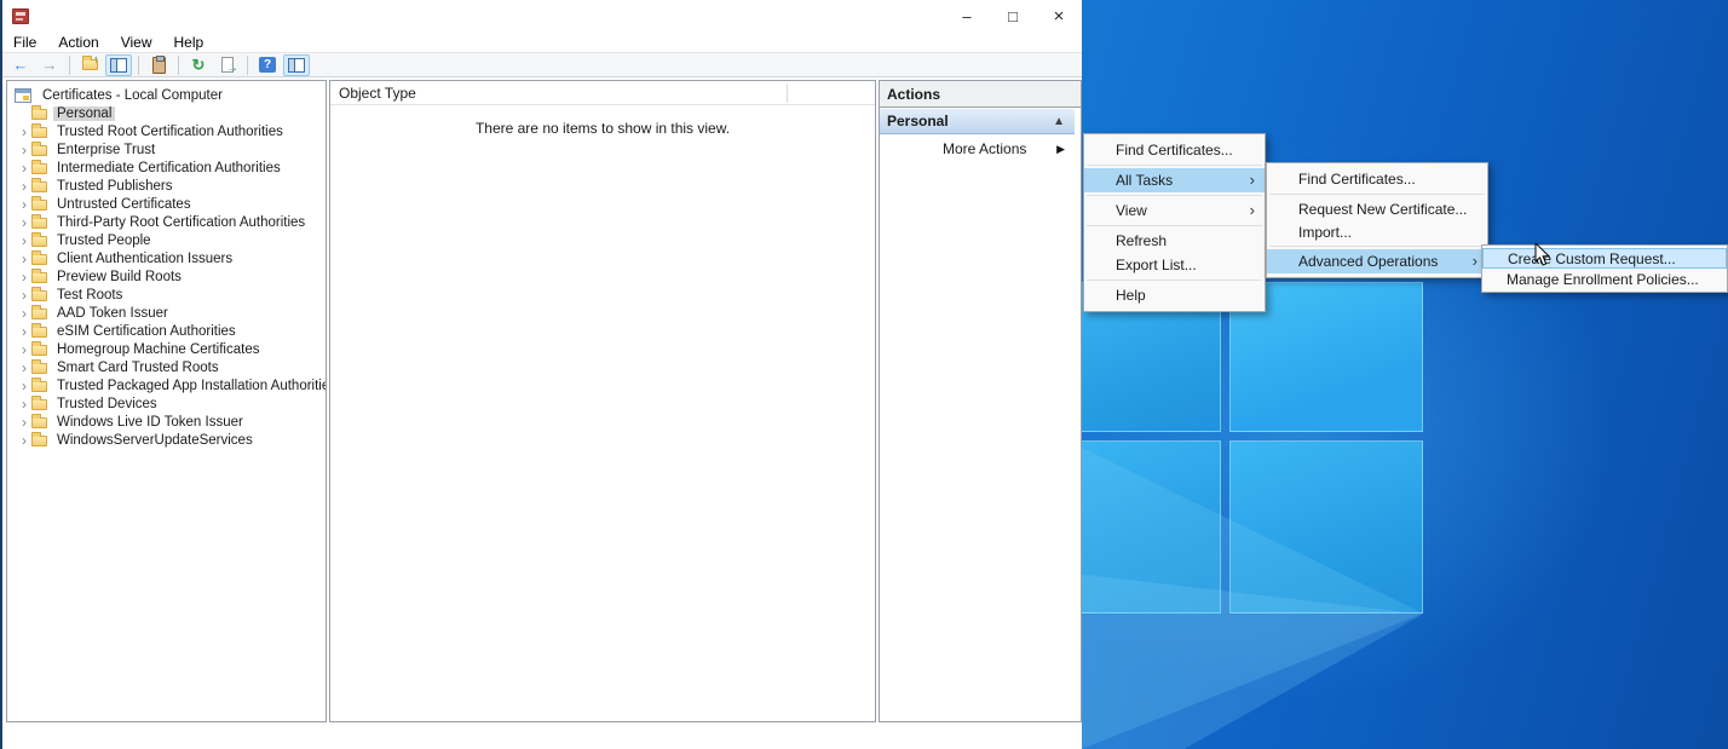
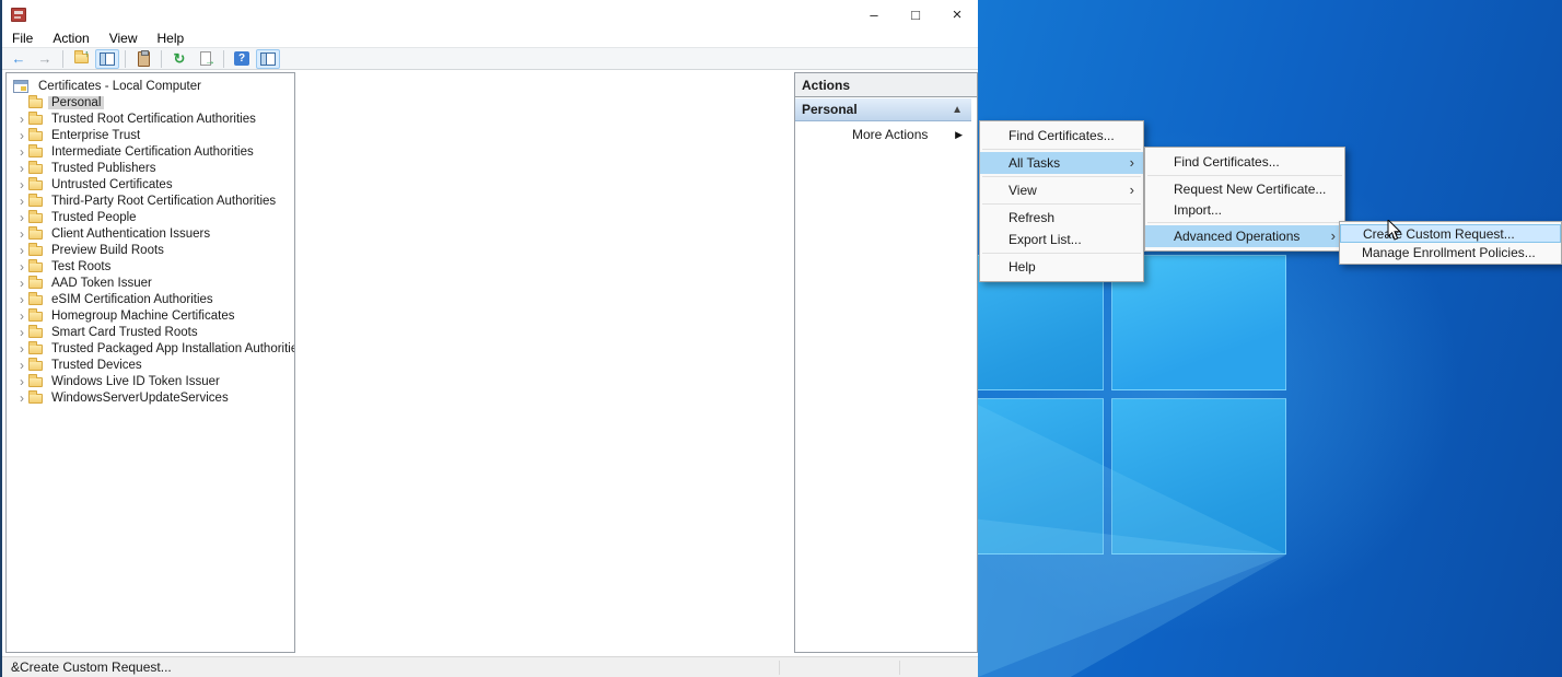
  –
  □
  ×
  File
  Action
  View
  Help
  ←
  →
  ↑
  ↻
  ?
  Certificates - Local Computer
  Personal
  ›
  Trusted Root Certification Authorities
  ›
  Enterprise Trust
  ›
  Intermediate Certification Authorities
  ›
  Trusted Publishers
  ›
  Untrusted Certificates
  ›
  Third-Party Root Certification Authorities
  ›
  Trusted People
  ›
  Client Authentication Issuers
  ›
  Preview Build Roots
  ›
  Test Roots
  ›
  AAD Token Issuer
  ›
  eSIM Certification Authorities
  ›
  Homegroup Machine Certificates
  ›
  Smart Card Trusted Roots
  ›
  Trusted Packaged App Installation Authoriti
  ›
  Trusted Devices
  ›
  Windows Live ID Token Issuer
  ›
  WindowsServerUpdateServices
- Object Type
- There are no items to show in this view.
  Actions
  Personal
  ▲
  More Actions
  ▶
+ &Create Custom Request...
  Find Certificates...
  All Tasks
  ›
  View
  ›
  Refresh
  Export List...
  Help
  Find Certificates...
  Request New Certificate...
  Import...
  Advanced Operations
  ›
  Cree Custom Request...
  Manage Enrollment Policies...
